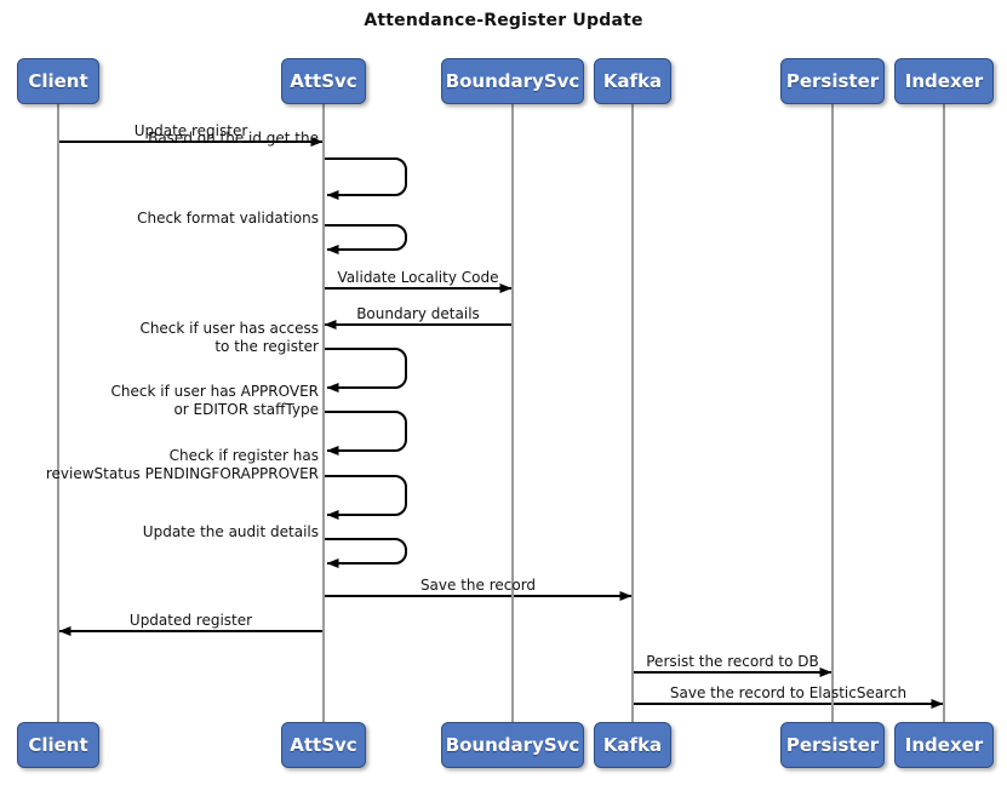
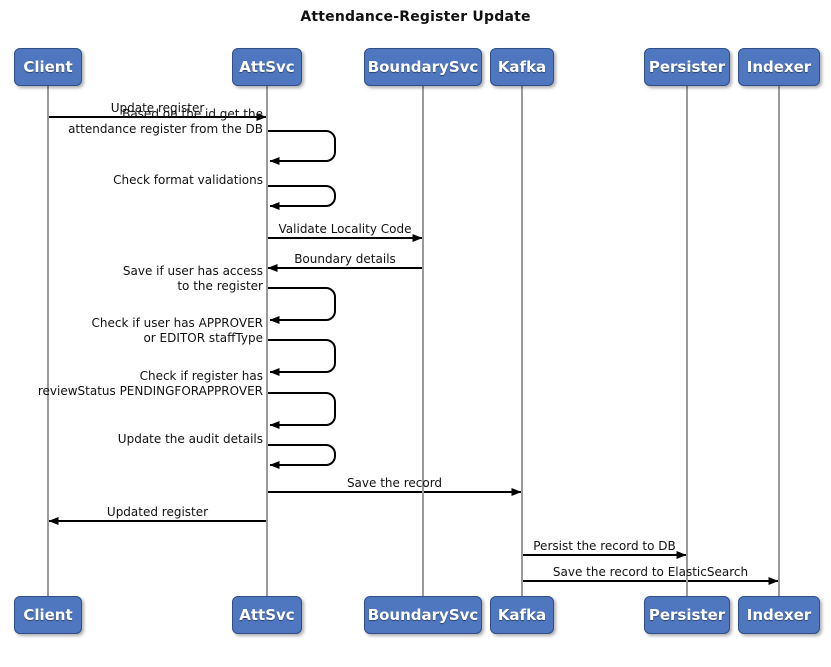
  Attendance-Register Update
  Client
  AttSvc
  BoundarySvc
  Kafka
  Persister
  Indexer
  Client
  AttSvc
  BoundarySvc
  Kafka
  Persister
  Indexer
  Update register
  Based on the id get the
+ attendance register from the DB
  Check format validations
  Validate Locality Code
  Boundary details
- Check if user has access
+ Save if user has access
  to the register
  Check if user has APPROVER
  or EDITOR staffType
  Check if register has
  reviewStatus PENDINGFORAPPROVER
  Update the audit details
  Save the record
  Updated register
  Persist the record to DB
  Save the record to ElasticSearch
